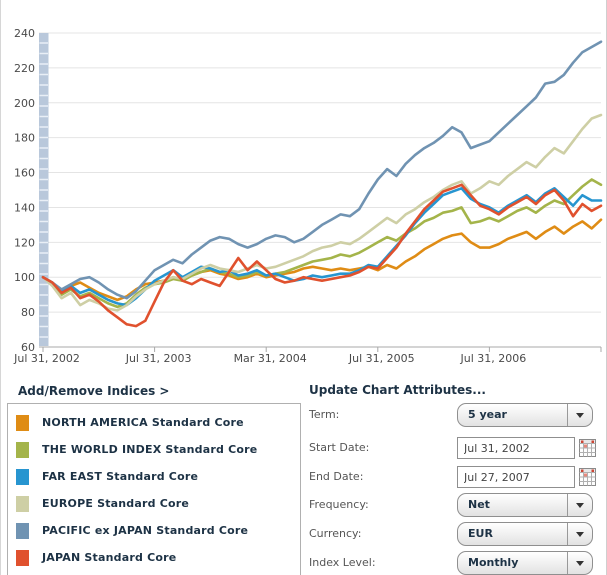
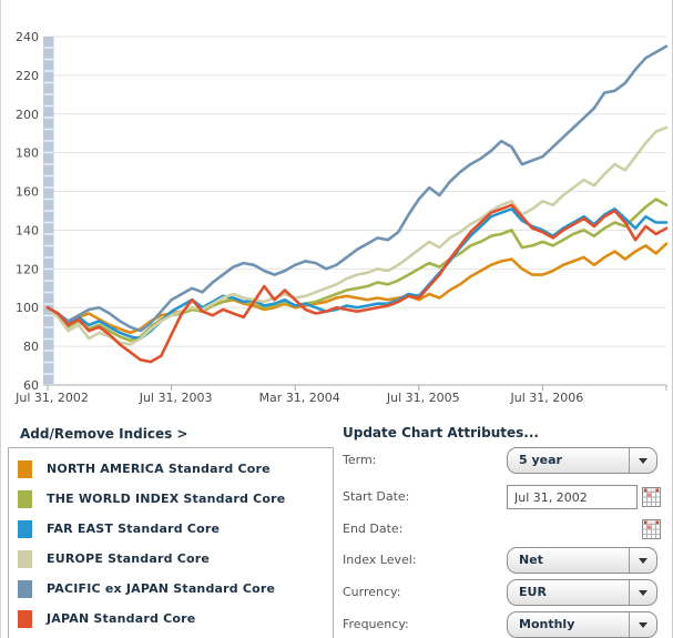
  60
  80
  100
  120
  140
  160
  180
  200
  220
  240
  Jul 31, 2002
  Jul 31, 2003
  Mar 31, 2004
  Jul 31, 2005
  Jul 31, 2006
  Add/Remove Indices >
  NORTH AMERICA Standard Core
  THE WORLD INDEX Standard Core
  FAR EAST Standard Core
  EUROPE Standard Core
  PACIFIC ex JAPAN Standard Core
  JAPAN Standard Core
  Update Chart Attributes...
  Term:
  5 year
  Start Date:
  Jul 31, 2002
  End Date:
- Jul 27, 2007
- Frequency:
+ Index Level:
  Net
  Currency:
  EUR
- Index Level:
+ Frequency:
  Monthly
